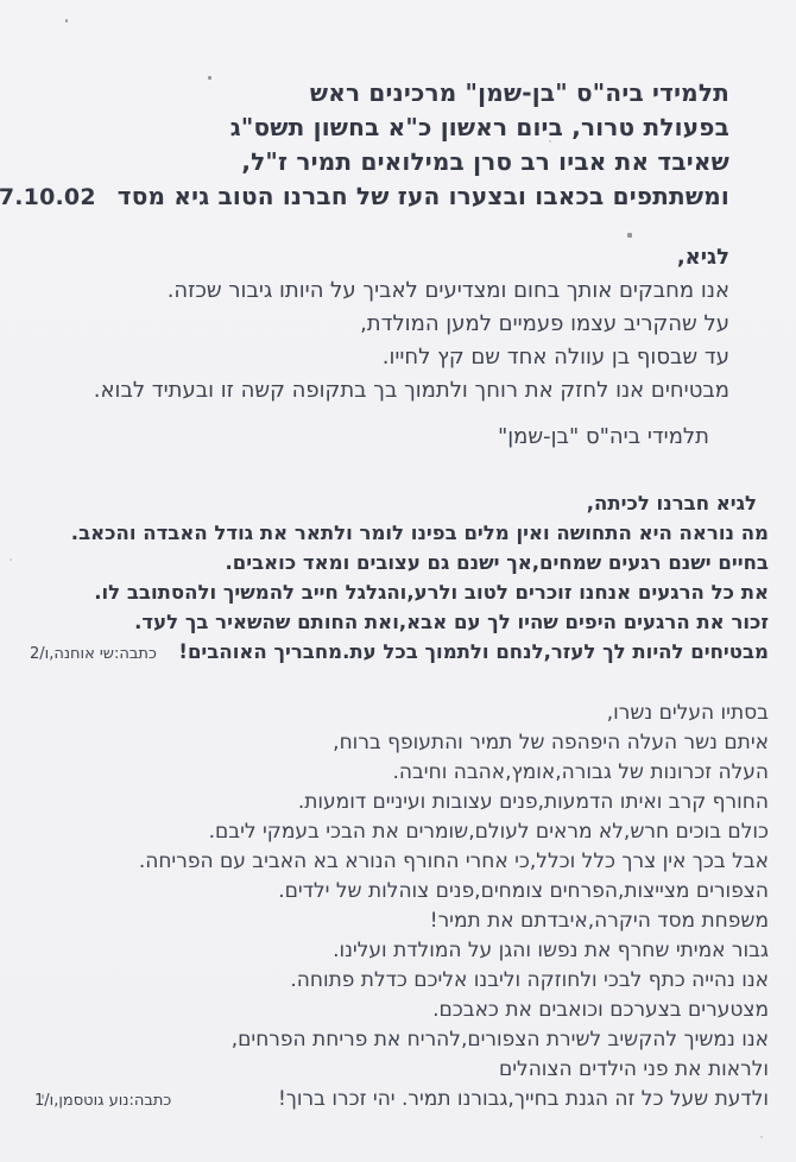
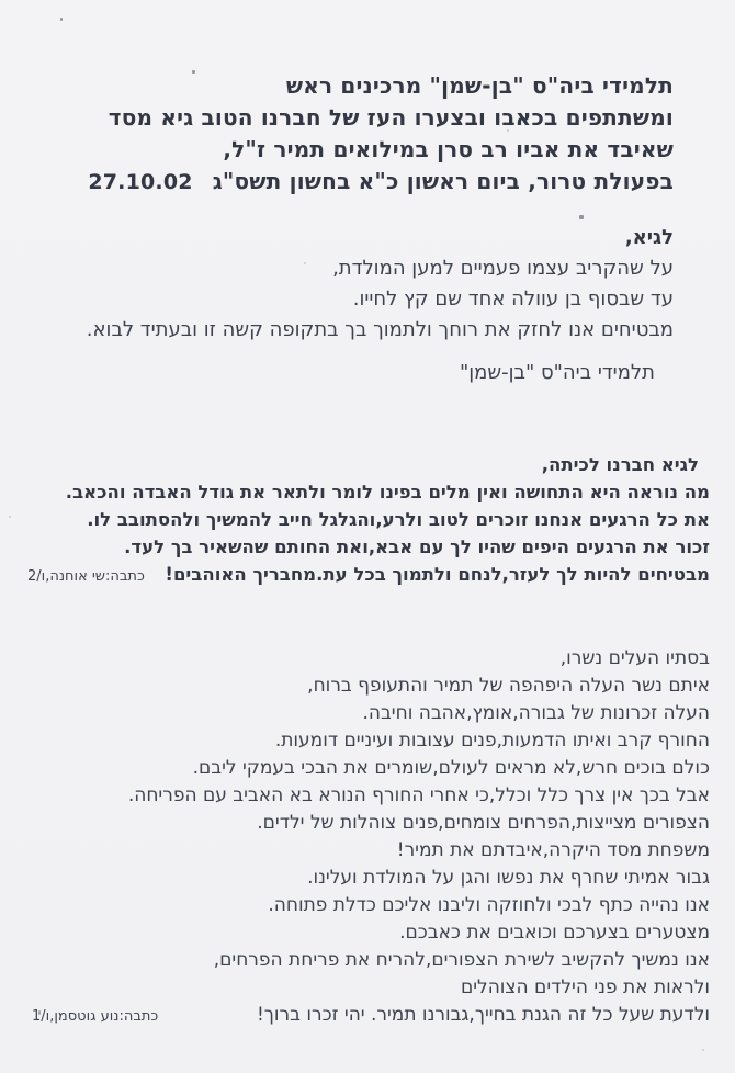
  תלמידי ביה"ס "בן-שמן" מרכינים ראש
- בפעולת טרור, ביום ראשון כ"א בחשון תשס"ג
+ ומשתתפים בכאבו ובצערו העז של חברנו הטוב גיא מסד
  שאיבד את אביו רב סרן במילואים תמיר ז"ל,
- ומשתתפים בכאבו ובצערו העז של חברנו הטוב גיא מסד7.10.02
+ בפעולת טרור, ביום ראשון כ"א בחשון תשס"ג27.10.02
  לגיא,
- אנו מחבקים אותך בחום ומצדיעים לאביך על היותו גיבור שכזה.
  על שהקריב עצמו פעמיים למען המולדת,
  עד שבסוף בן עוולה אחד שם קץ לחייו.
  מבטיחים אנו לחזק את רוחך ולתמוך בך בתקופה קשה זו ובעתיד לבוא.
  תלמידי ביה"ס "בן-שמן"
  לגיא חברנו לכיתה,
  מה נוראה היא התחושה ואין מלים בפינו לומר ולתאר את גודל האבדה והכאב.
- בחיים ישנם רגעים שמחים,אך ישנם גם עצובים ומאד כואבים.
  את כל הרגעים אנחנו זוכרים לטוב ולרע,והגלגל חייב להמשיך ולהסתובב לו.
  זכור את הרגעים היפים שהיו לך עם אבא,ואת החותם שהשאיר בך לעד.
  מבטיחים להיות לך לעזר,לנחם ולתמוך בכל עת.מחבריך האוהבים!
  כתבה:שי אוחנה,ו/2
  בסתיו העלים נשרו,
  איתם נשר העלה היפהפה של תמיר והתעופף ברוח,
  העלה זכרונות של גבורה,אומץ,אהבה וחיבה.
  החורף קרב ואיתו הדמעות,פנים עצובות ועיניים דומעות.
  כולם בוכים חרש,לא מראים לעולם,שומרים את הבכי בעמקי ליבם.
  אבל בכך אין צרך כלל וכלל,כי אחרי החורף הנורא בא האביב עם הפריחה.
  הצפורים מצייצות,הפרחים צומחים,פנים צוהלות של ילדים.
  משפחת מסד היקרה,איבדתם את תמיר!
  גבור אמיתי שחרף את נפשו והגן על המולדת ועלינו.
  אנו נהייה כתף לבכי ולחוזקה וליבנו אליכם כדלת פתוחה.
  מצטערים בצערכם וכואבים את כאבכם.
  אנו נמשיך להקשיב לשירת הצפורים,להריח את פריחת הפרחים,
  ולראות את פני הילדים הצוהלים
  ולדעת שעל כל זה הגנת בחייך,גבורנו תמיר. יהי זכרו ברוך!
  כתבה:נוע גוטסמן,ו/1
